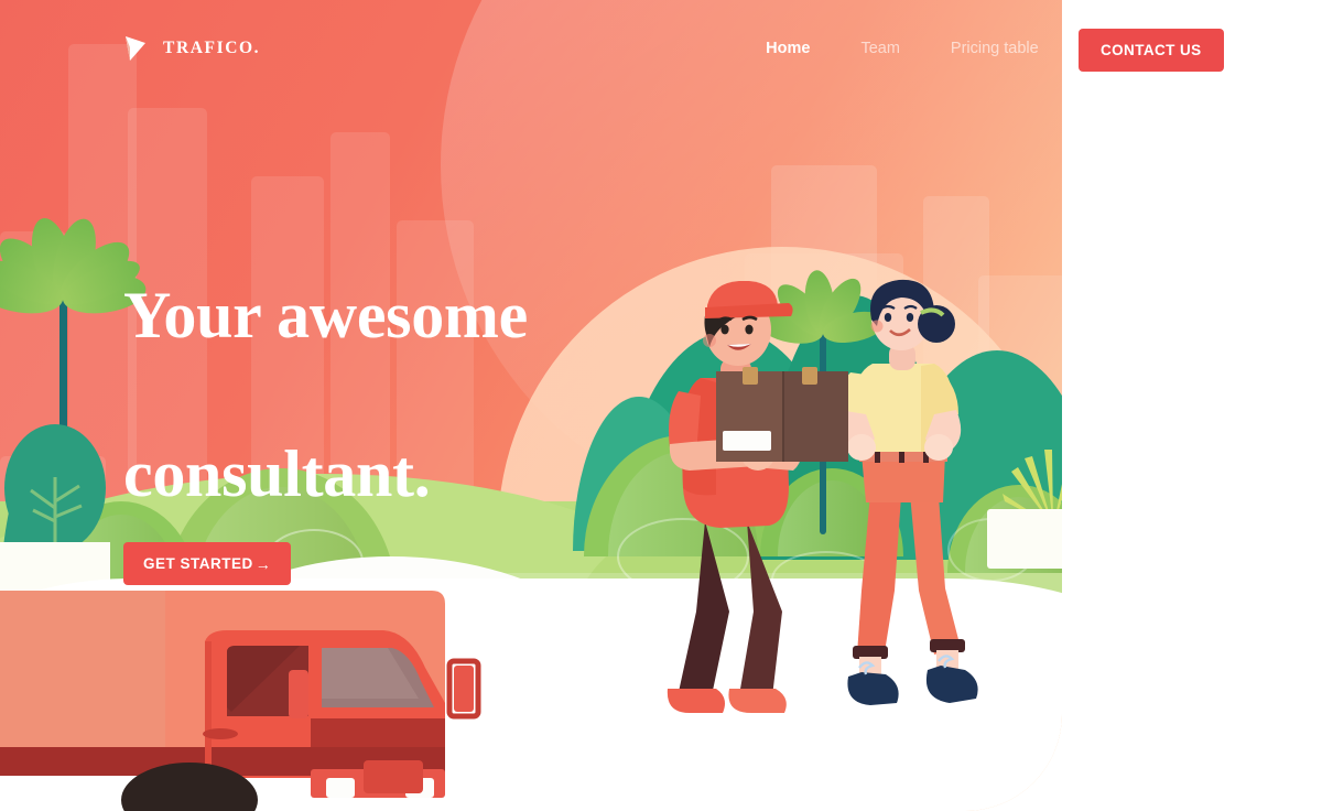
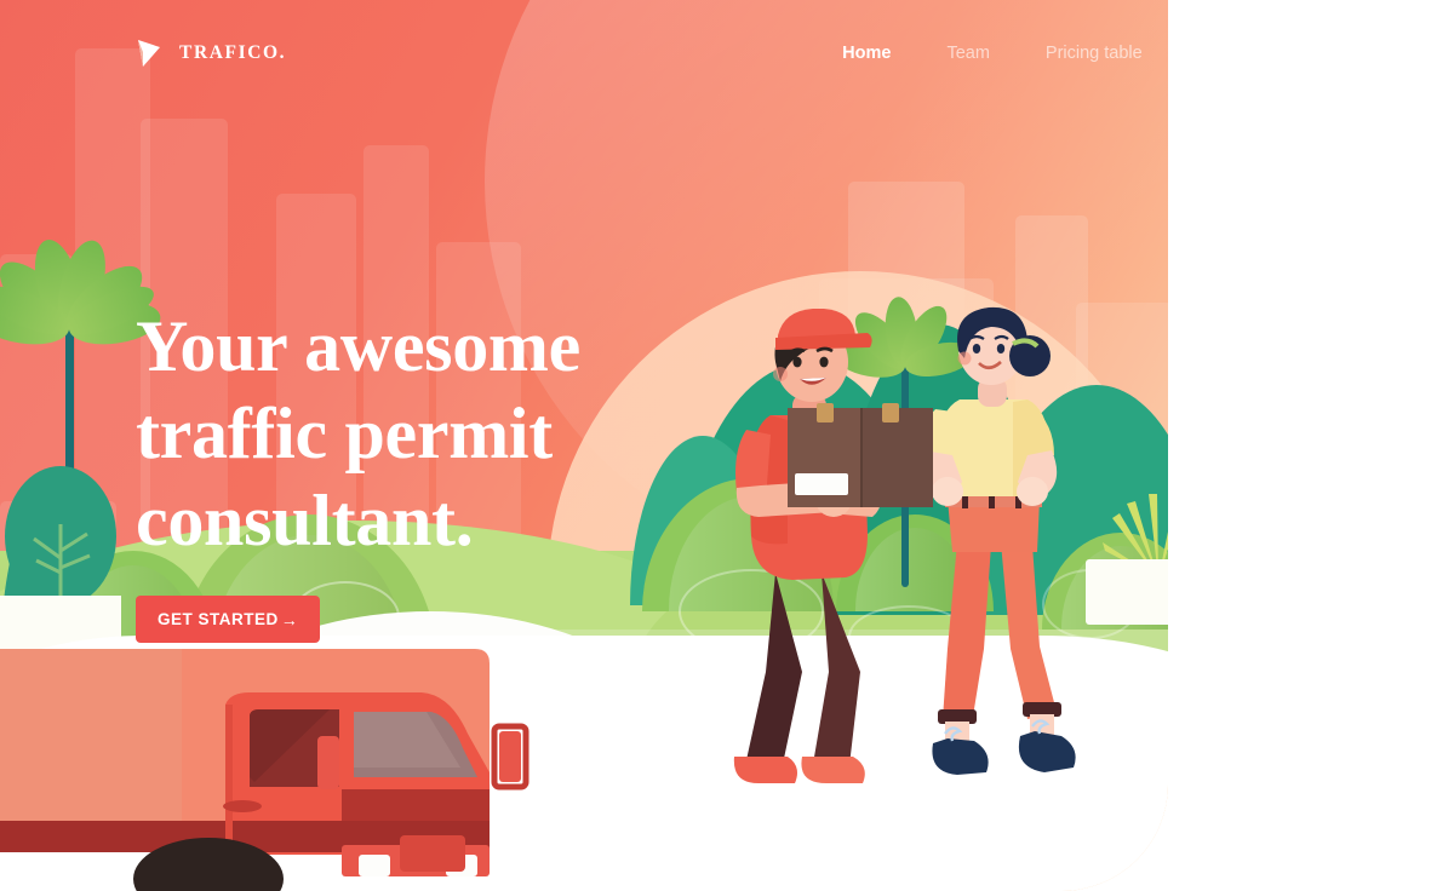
  TRAFICO.
  Home
  Team
  Pricing table
- CONTACT US
  Your awesome
+ traffic permit
  consultant.
  GET STARTED
  →
